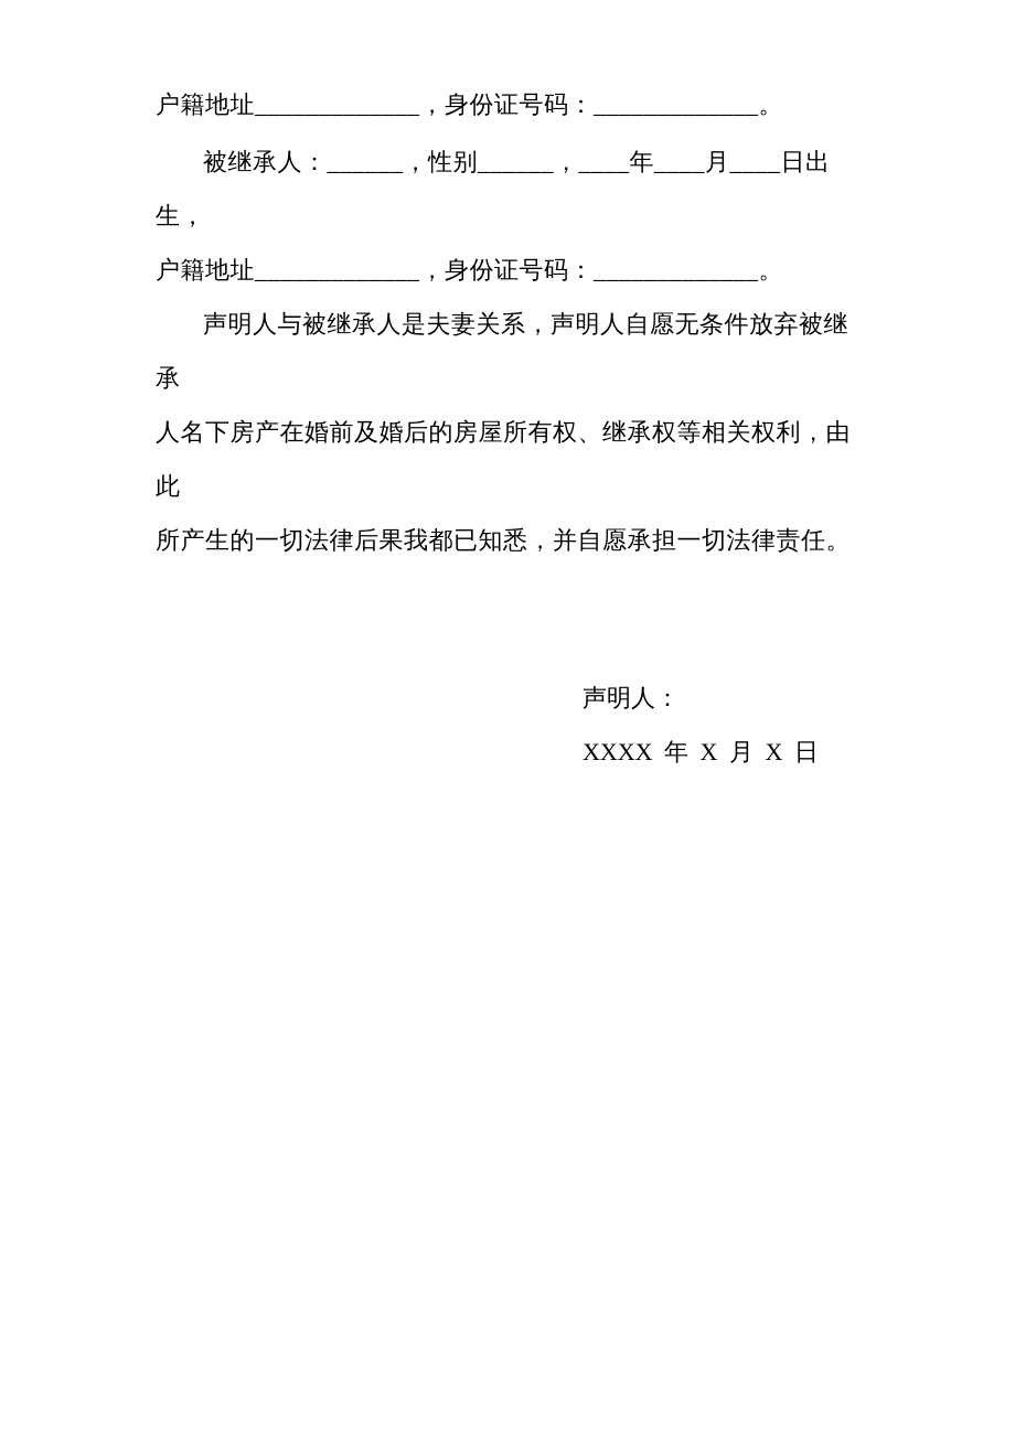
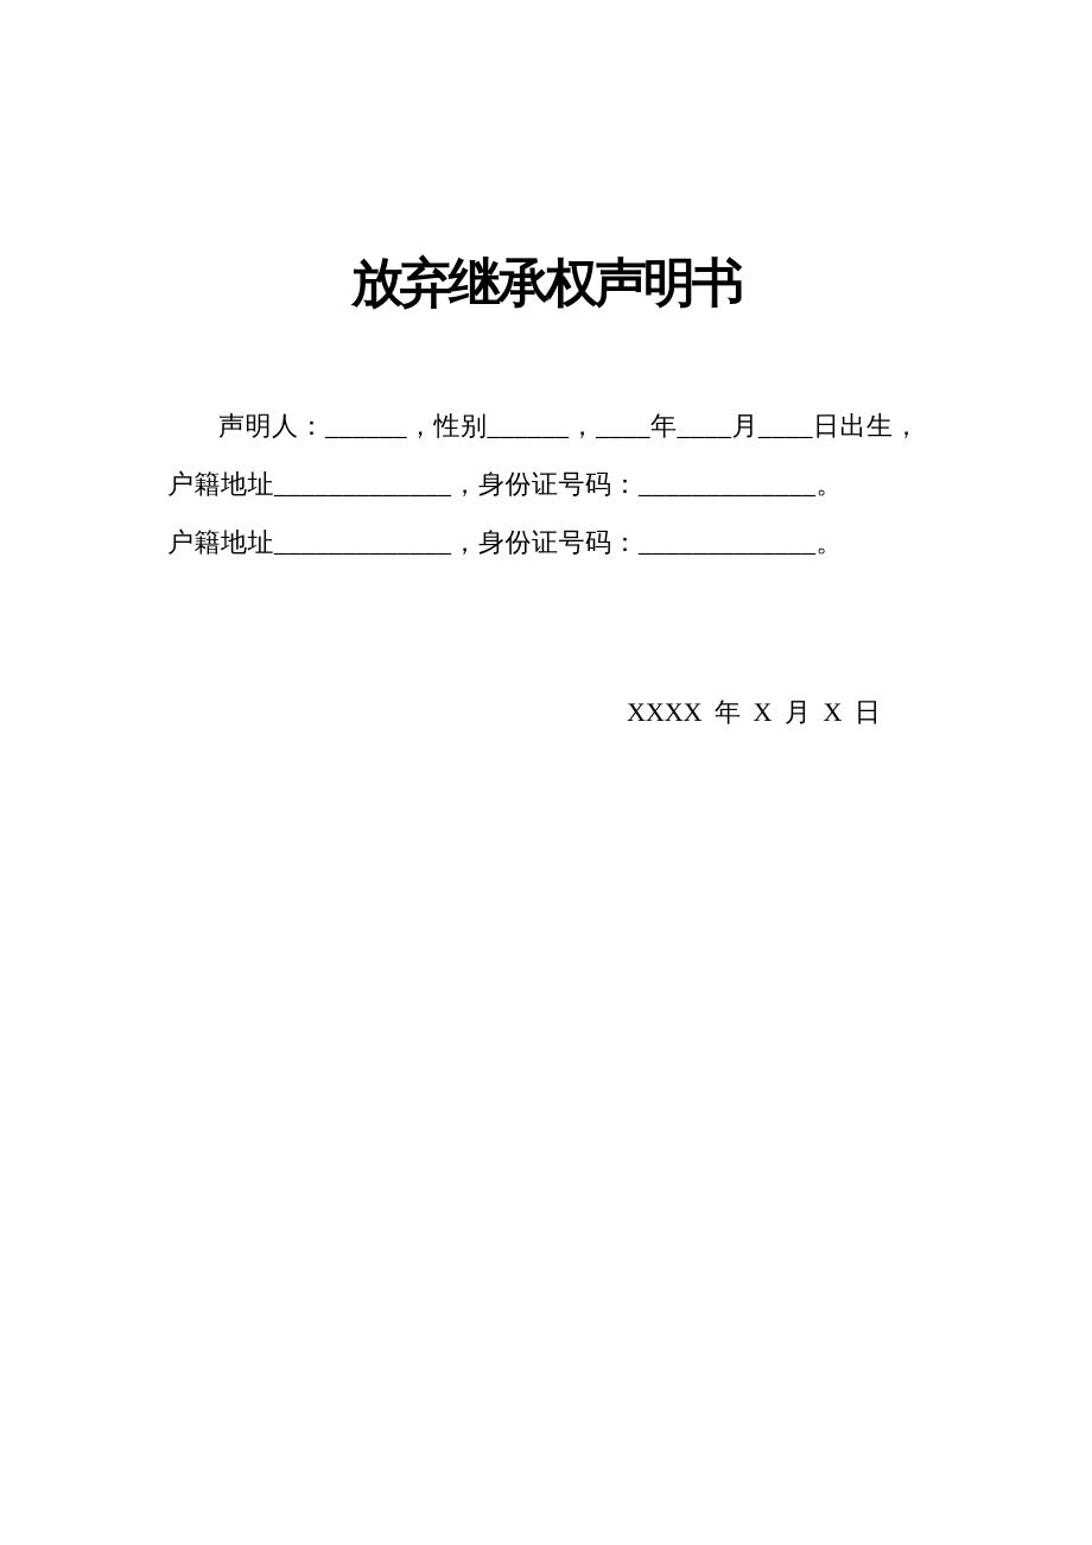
+ 放弃继承权声明书
+ 声明人：______，性别______，____年____月____日出生，
  户籍地址_____________，身份证号码：_____________。
- 被继承人：______，性别______，____年____月____日出生，
  户籍地址_____________，身份证号码：_____________。
- 声明人与被继承人是夫妻关系，声明人自愿无条件放弃被继承
- 人名下房产在婚前及婚后的房屋所有权、继承权等相关权利，由此
- 所产生的一切法律后果我都已知悉，并自愿承担一切法律责任。
- 声明人：
  XXXX 年 X 月 X 日
